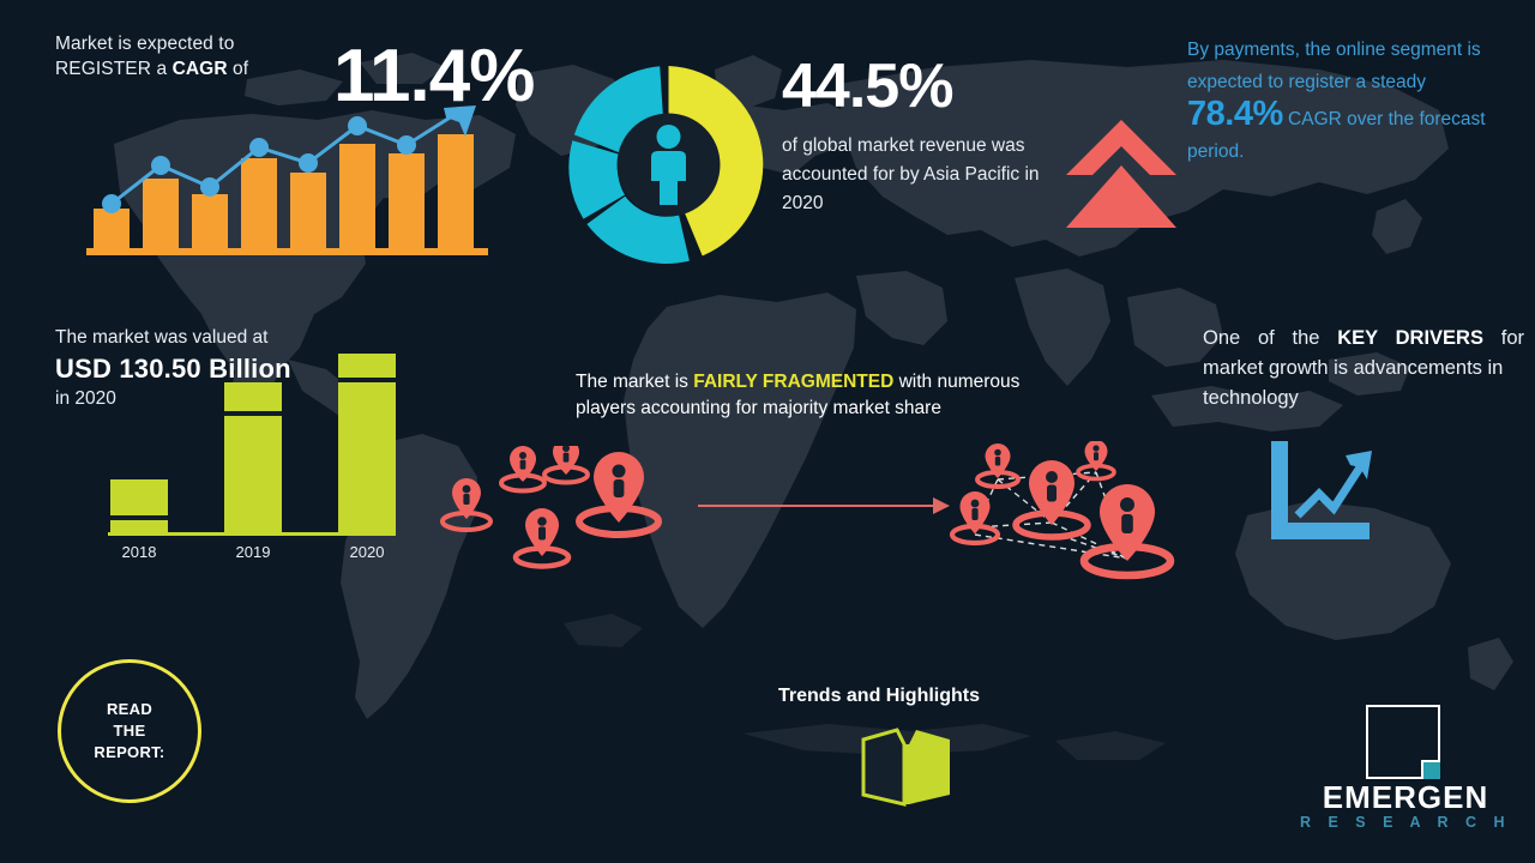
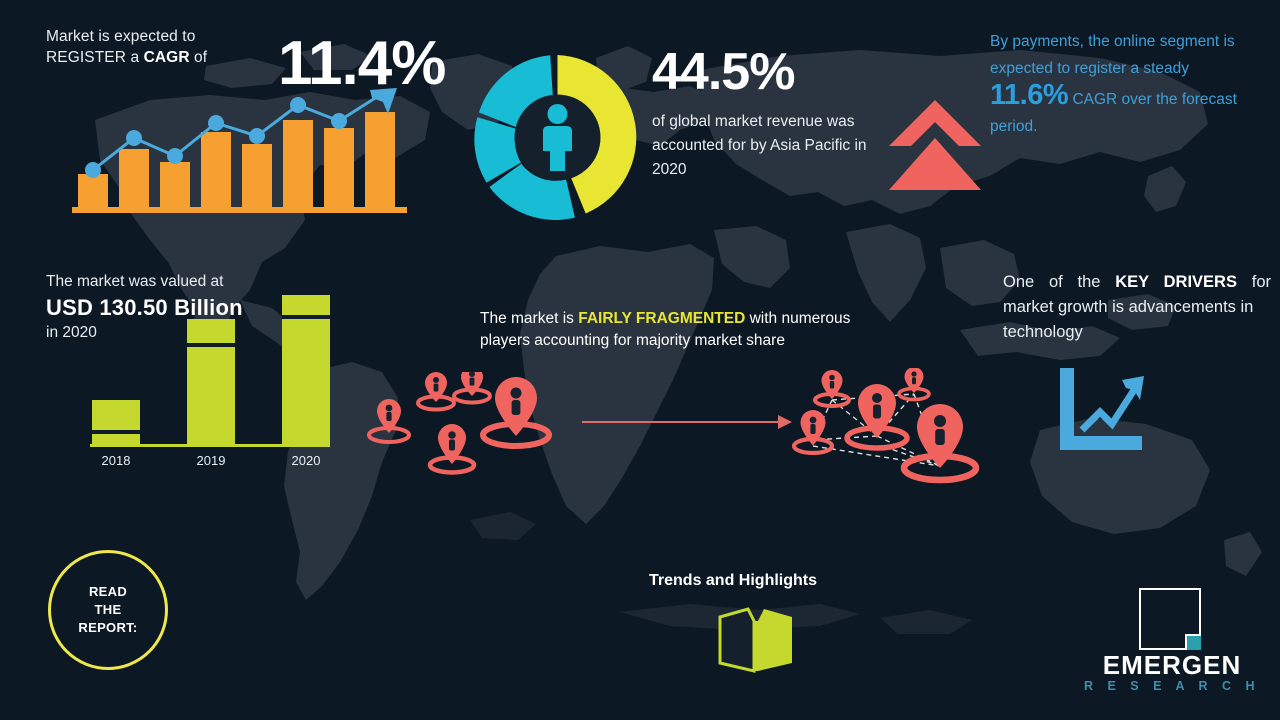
  Market is expected to
  REGISTER a CAGR of
  11.4%
  44.5%
  of global market revenue was accounted for by Asia Pacific in 2020
- By payments, the online segment is expected to register a steady 78.4% CAGR over the forecast period.
+ By payments, the online segment is expected to register a steady 11.6% CAGR over the forecast period.
  The market was valued at
  USD 130.50 Billion
  in 2020
  2018
  2019
  2020
  The market is FAIRLY FRAGMENTED with numerous players accounting for majority market share
  One of the KEY DRIVERS for market growth is advancements in
  technology
  READ
  THE
  REPORT:
  Trends and Highlights
  EMERGEN
  R E S E A R C H
